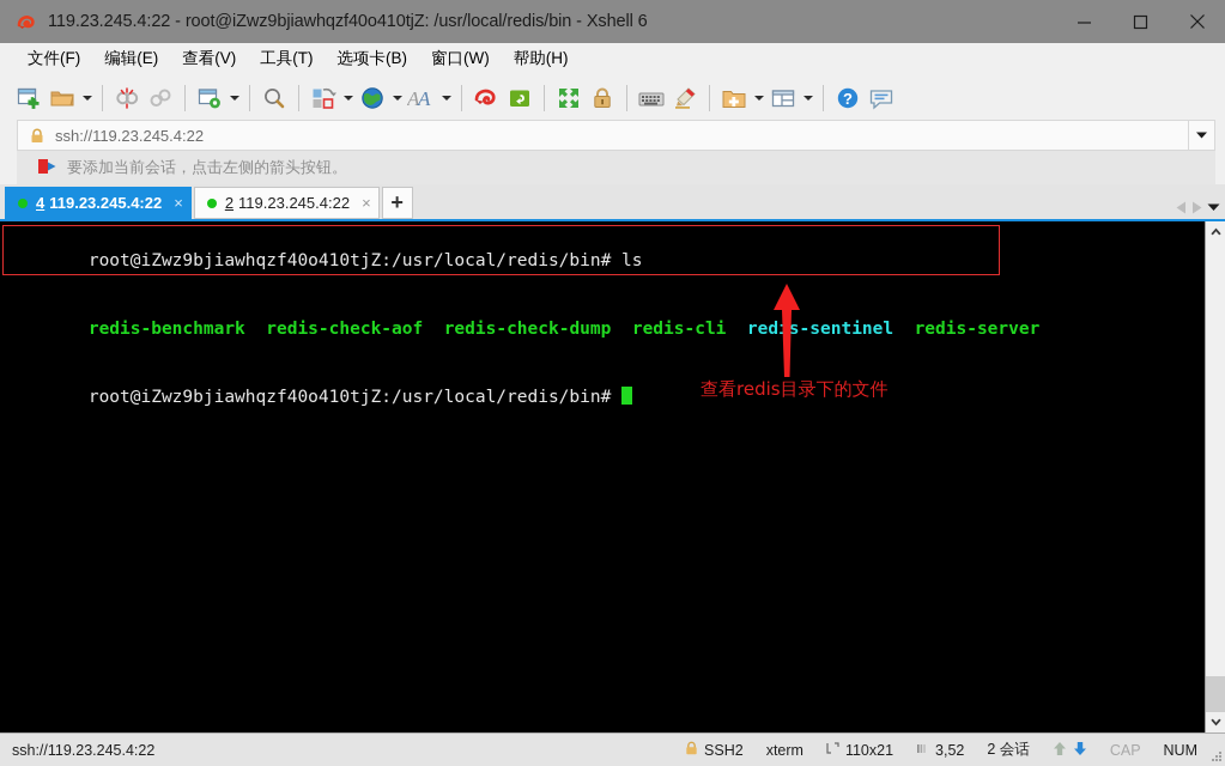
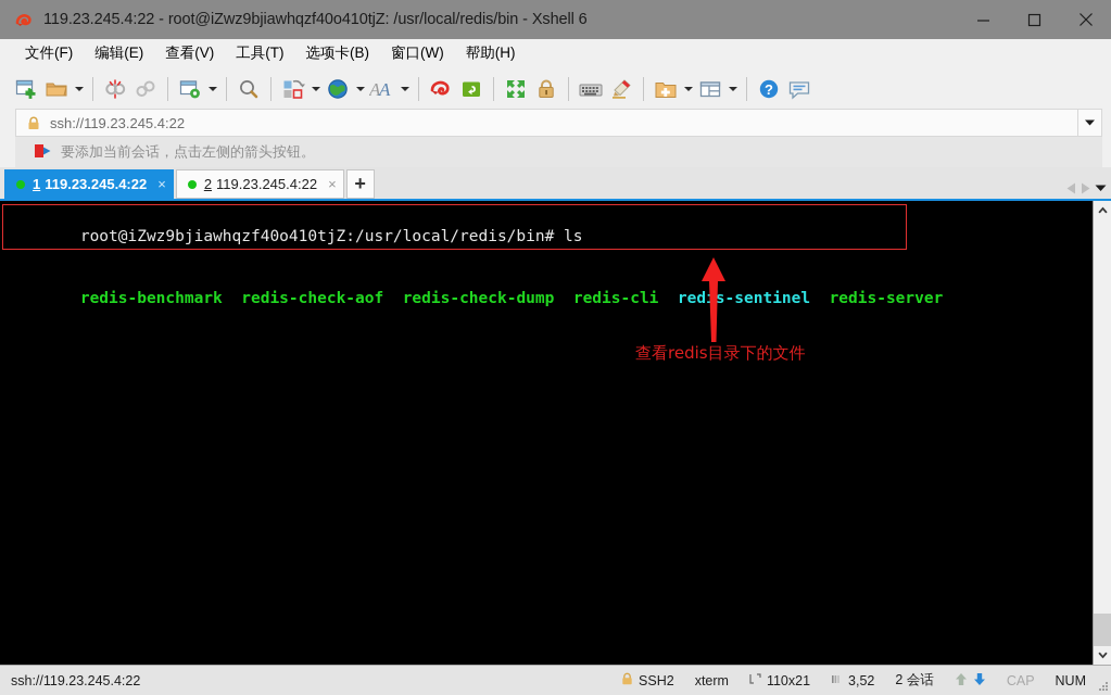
  119.23.245.4:22 - root@iZwz9bjiawhqzf40o410tjZ: /usr/local/redis/bin - Xshell 6
  文件(F)
  编辑(E)
  查看(V)
  工具(T)
  选项卡(B)
  窗口(W)
  帮助(H)
  A
  A
  ?
  ssh://119.23.245.4:22
  要添加当前会话，点击左侧的箭头按钮。
- 4
+ 1
  119.23.245.4:22
  ×
  2
  119.23.245.4:22
  ×
  +
  root@iZwz9bjiawhqzf40o410tjZ:/usr/local/redis/bin# ls
  redis-benchmark redis-check-aof redis-check-dump redis-cli reds-sentinel redis-server
- root@iZwz9bjiawhqzf40o410tjZ:/usr/local/redis/bin#
  查看redis目录下的文件
  ssh://119.23.245.4:22
  SSH2
  xterm
  110x21
  3,52
  2 会话
  CAP
  NUM
